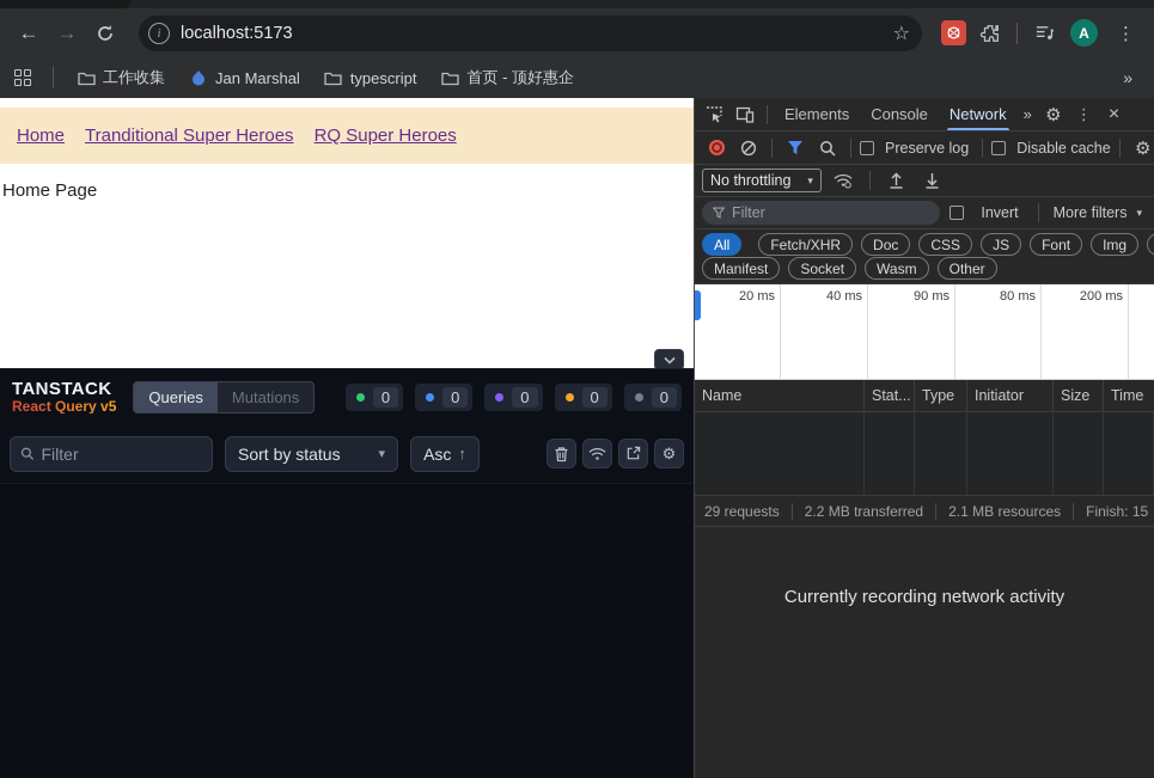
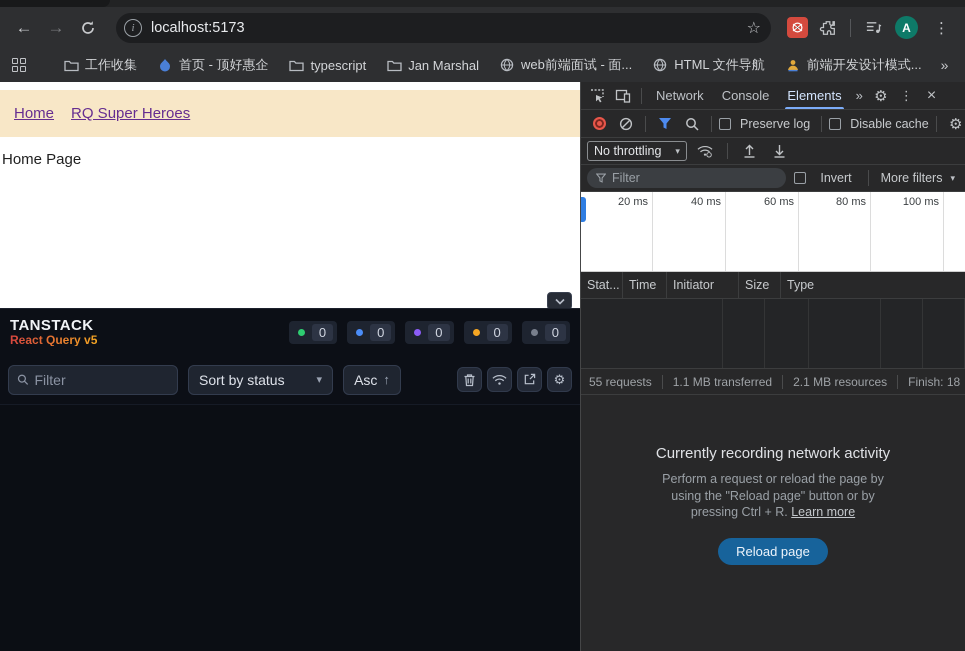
  ←
  →
  i
  localhost:5173
  ☆
  A
  ⋮
  工作收集
- Jan Marshal
+ 首页 - 顶好惠企
  typescript
- 首页 - 顶好惠企
+ Jan Marshal
+ web前端面试 - 面...
+ HTML 文件导航
+ 前端开发设计模式...
  »
  Home
- Tranditional Super Heroes
  RQ Super Heroes
  Home Page
  TANSTACK
  React Query v5
- Queries
- Mutations
  0
  0
  0
  0
  0
  Filter
  Sort by status
  ▾
  Asc
  ↑
  ⚙
- Elements
+ Network
  Console
- Network
+ Elements
  »
  ⚙
  ⋮
  ×
  Preserve log
  Disable cache
  ⚙
  No throttling
  ▾
  Filter
  Invert
  More filters
  ▾
- All
- Fetch/XHR
- Doc
- CSS
- JS
- Font
- Img
- Manifest
- Socket
- Wasm
- Other
  20 ms
  40 ms
- 90 ms
+ 60 ms
  80 ms
- 200 ms
+ 100 ms
- Name
  Stat...
- Type
+ Time
  Initiator
  Size
- Time
+ Type
- 29 requests
+ 55 requests
- 2.2 MB transferred
+ 1.1 MB transferred
  2.1 MB resources
- Finish: 15
+ Finish: 18
  Currently recording network activity
+ Perform a request or reload the page by
+ using the "Reload page" button or by
+ pressing Ctrl + R. Learn more
+ Reload page
